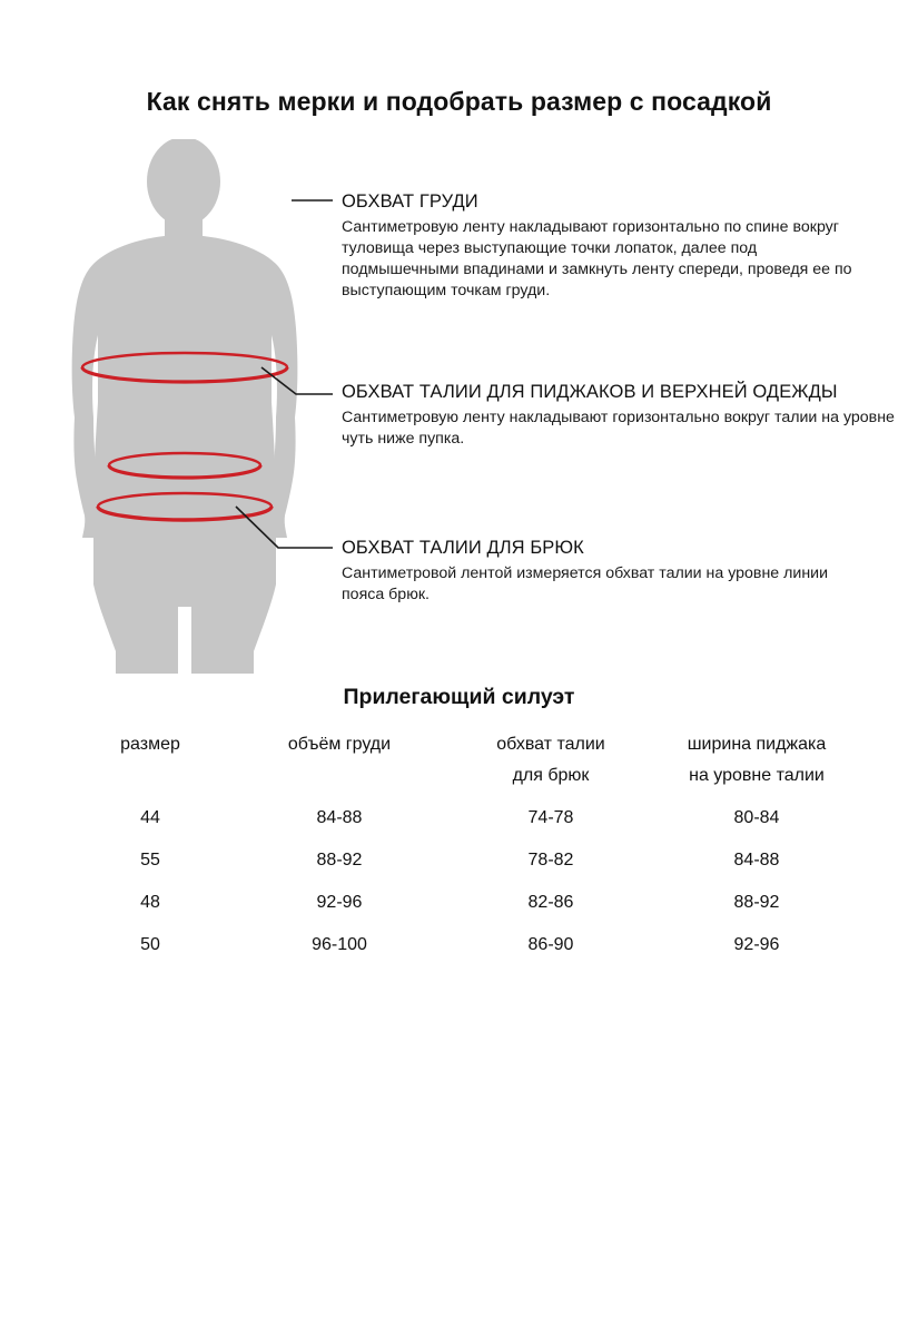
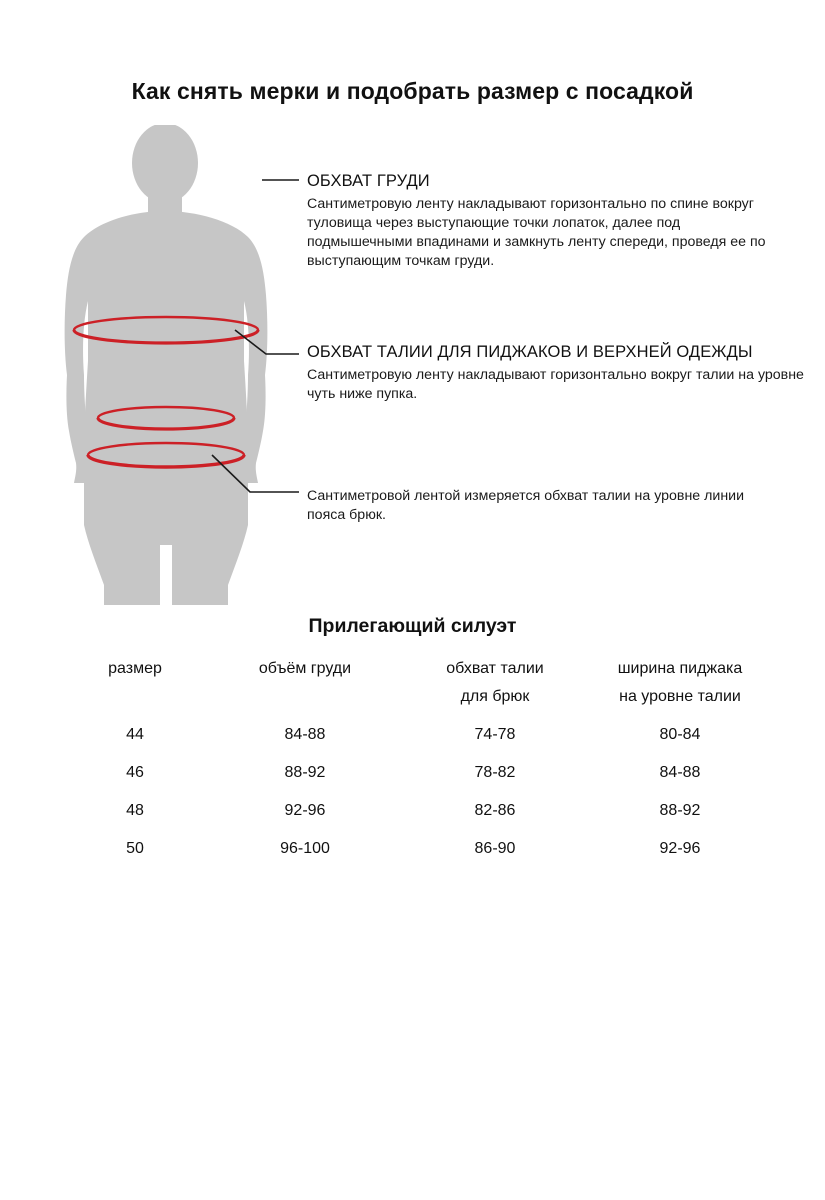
  Как снять мерки и подобрать размер с посадкой
  ОБХВАТ ГРУДИ
  Сантиметровую ленту накладывают горизонтально по спине вокруг туловища через выступающие точки лопаток, далее под подмышечными впадинами и замкнуть ленту спереди, проведя ее по выступающим точкам груди.
  ОБХВАТ ТАЛИИ ДЛЯ ПИДЖАКОВ И ВЕРХНЕЙ ОДЕЖДЫ
  Сантиметровую ленту накладывают горизонтально вокруг талии на уровне чуть ниже пупка.
- ОБХВАТ ТАЛИИ ДЛЯ БРЮК
  Сантиметровой лентой измеряется обхват талии на уровне линии пояса брюк.
  Прилегающий силуэт
  размер	объём груди	обхват талии для брюк	ширина пиджака на уровне талии
  44	84-88	74-78	80-84
- 55	88-92	78-82	84-88
+ 46	88-92	78-82	84-88
  48	92-96	82-86	88-92
  50	96-100	86-90	92-96
